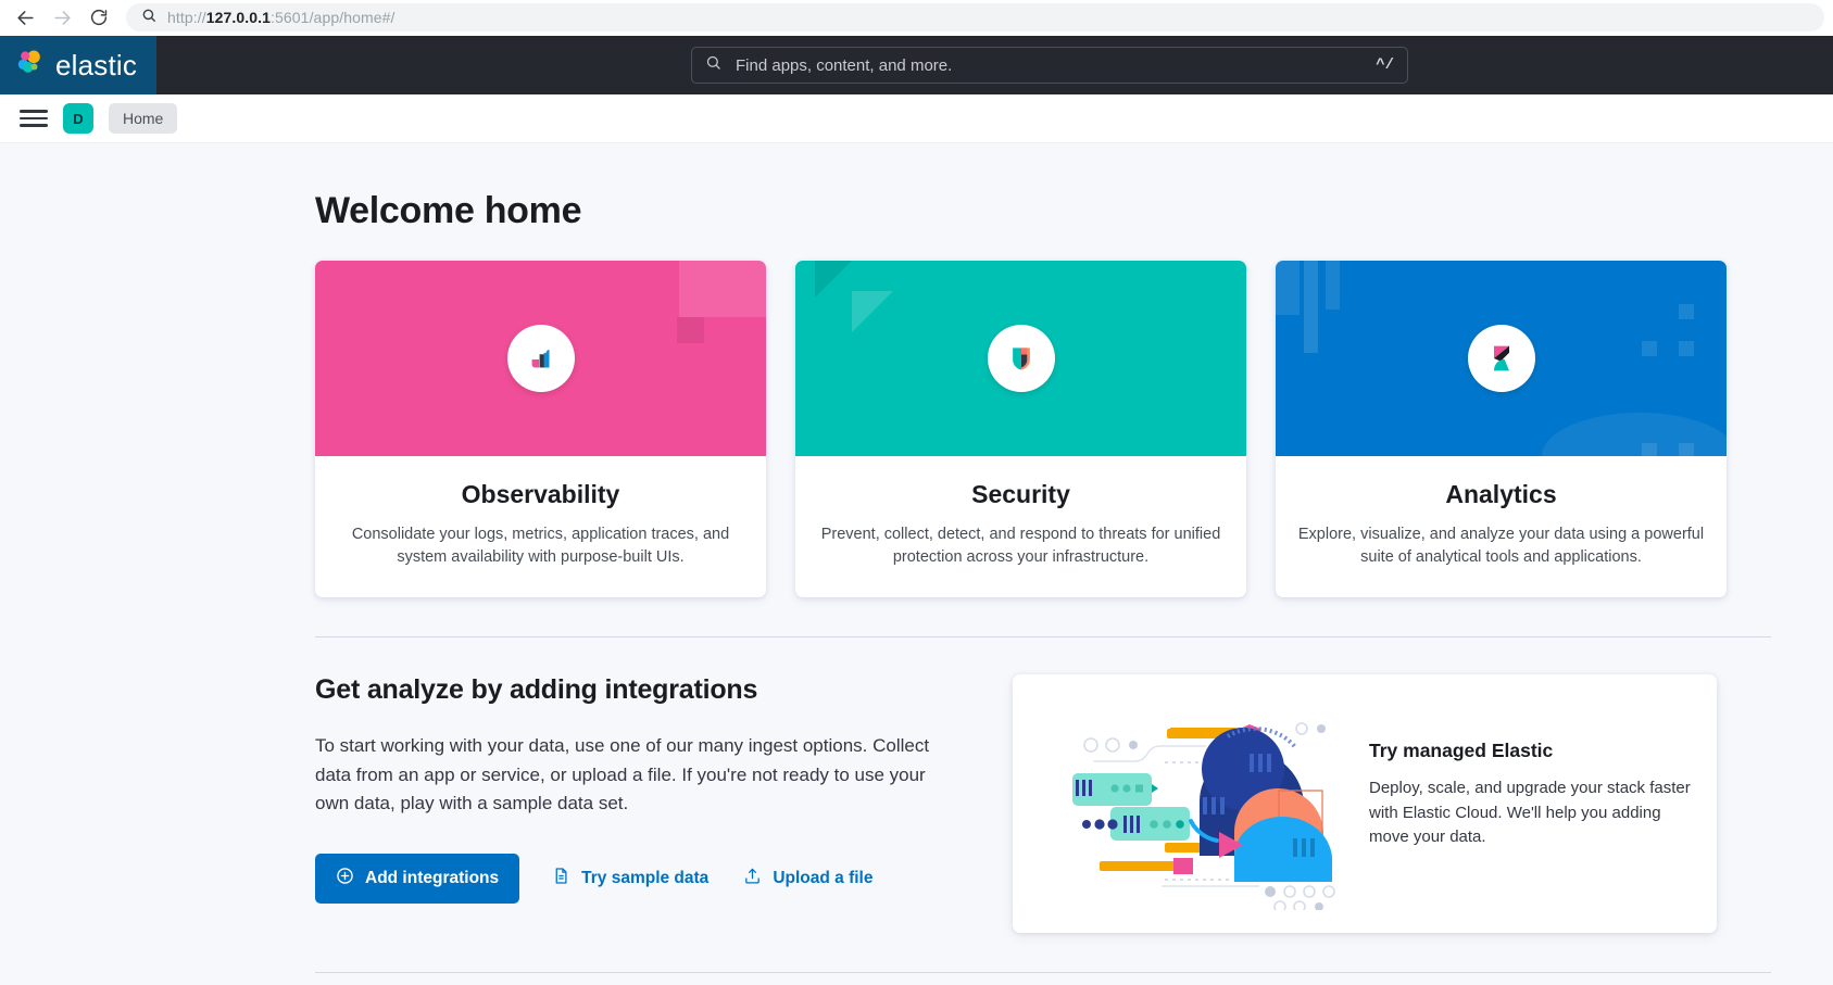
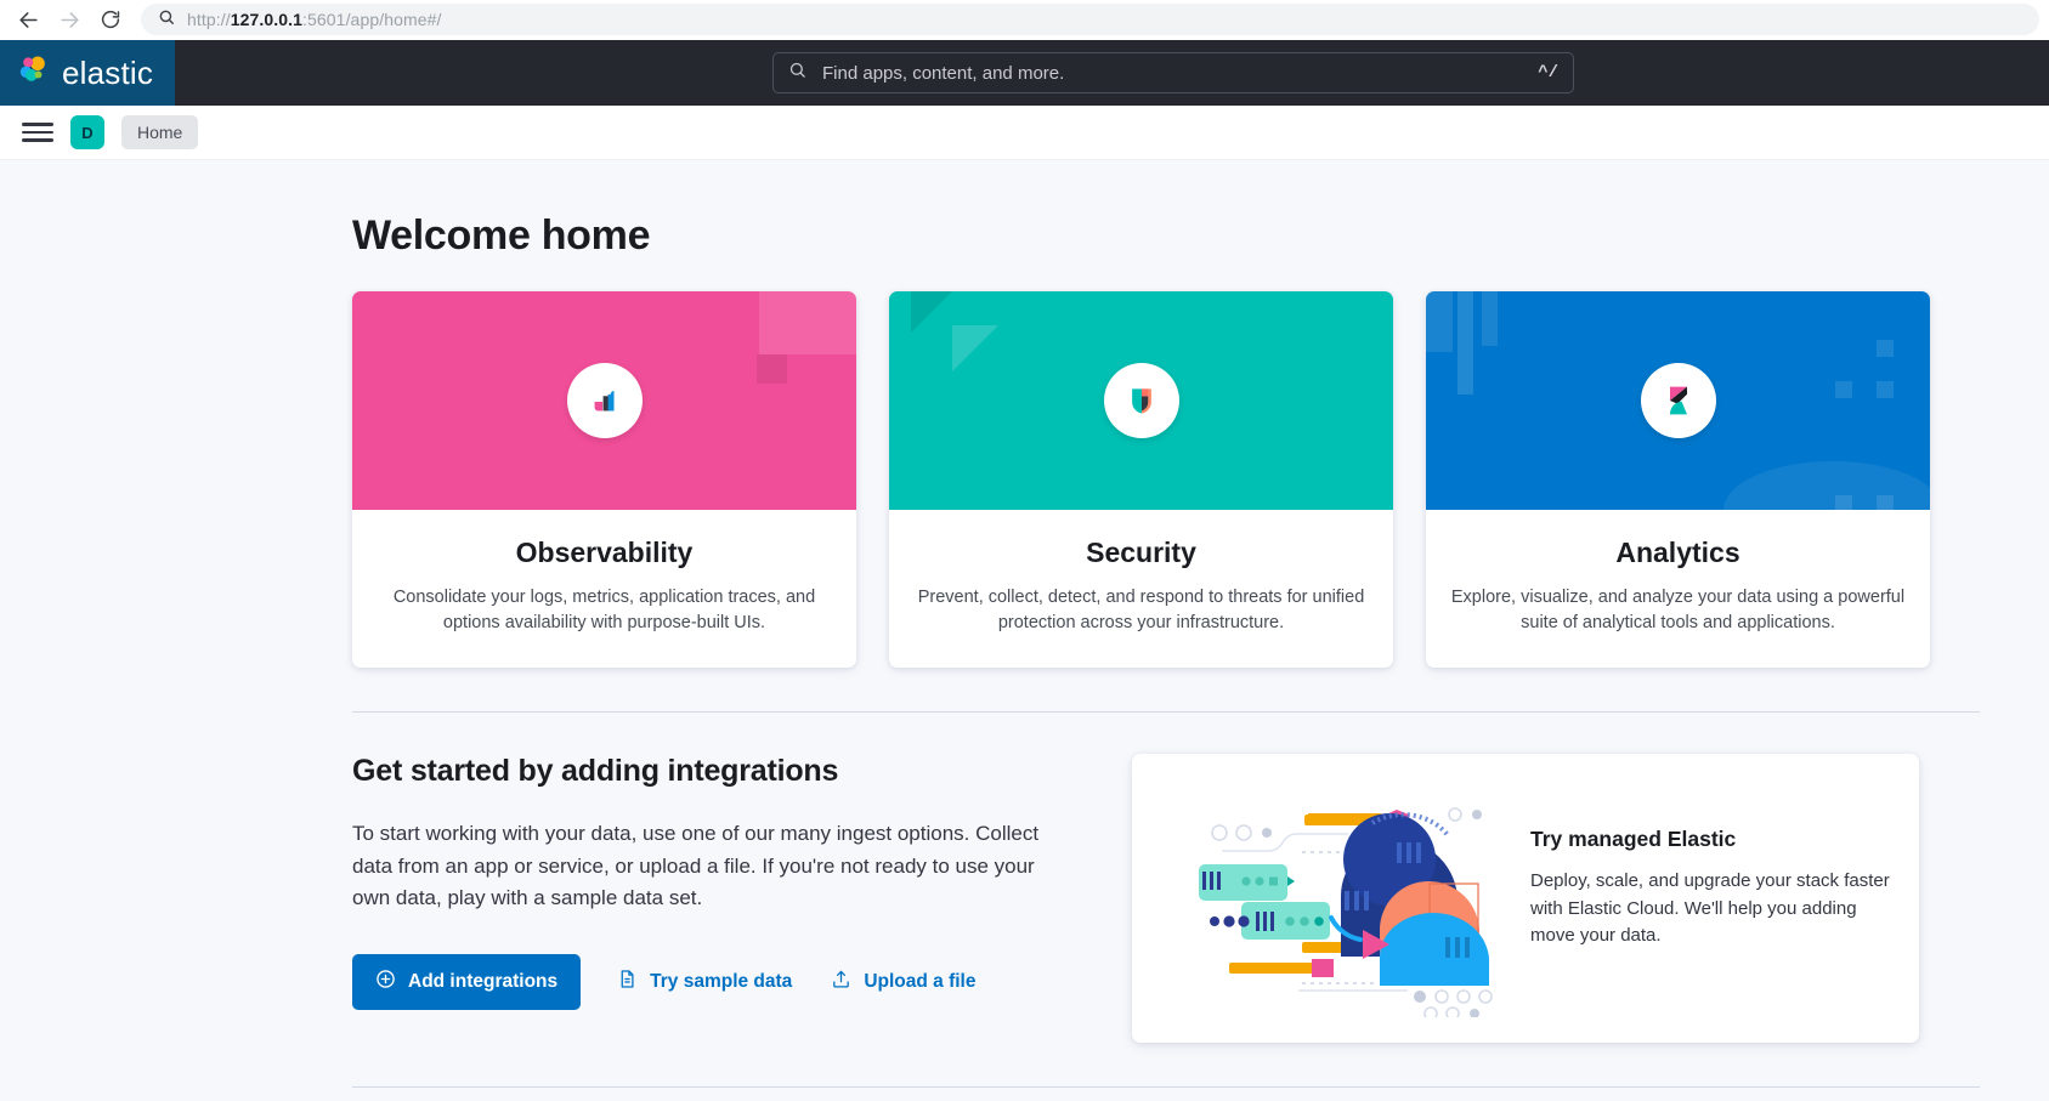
  http://127.0.0.1:5601/app/home#/
  elastic
  Find apps, content, and more.
  ^/
  D
  Home
  Welcome home
  Observability
- Consolidate your logs, metrics, application traces, and system availability with purpose-built UIs.
+ Consolidate your logs, metrics, application traces, and options availability with purpose-built UIs.
  Security
  Prevent, collect, detect, and respond to threats for unified protection across your infrastructure.
  Analytics
  Explore, visualize, and analyze your data using a powerful suite of analytical tools and applications.
- Get analyze by adding integrations
+ Get started by adding integrations
  To start working with your data, use one of our many ingest options. Collect data from an app or service, or upload a file. If you're not ready to use your own data, play with a sample data set.
  Add integrations
  Try sample data
  Upload a file
  Try managed Elastic
  Deploy, scale, and upgrade your stack faster with Elastic Cloud. We'll help you adding move your data.
